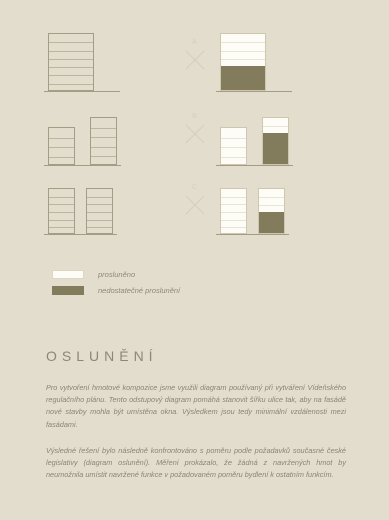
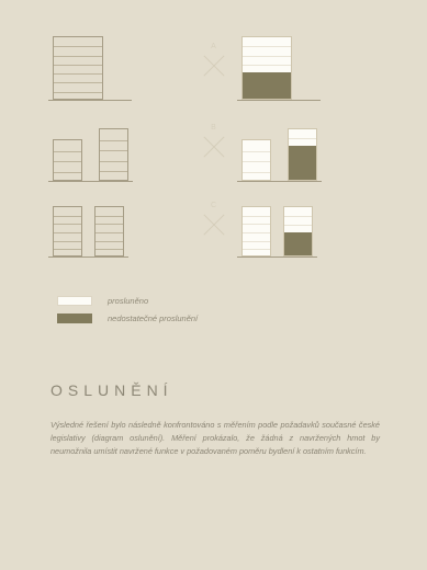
  prosluněno
  nedostatečné proslunění
  OSLUNĚNÍ
- Pro vytvoření hmotové kompozice jsme využili diagram používaný při vytváření Vídeňského regulačního plánu. Tento odstupový diagram pomáhá stanovit šířku ulice tak, aby na fasádě nové stavby mohla být umístěna okna. Výsledkem jsou tedy minimální vzdálenosti mezi fasádami.
- Výsledné řešení bylo následně konfrontováno s poměru podle požadavků současné české legislativy (diagram oslunění). Měření prokázalo, že žádná z navržených hmot by neumožnila umístit navržené funkce v požadovaném poměru bydlení k ostatním funkcím.
+ Výsledné řešení bylo následně konfrontováno s měřením podle požadavků současné české legislativy (diagram oslunění). Měření prokázalo, že žádná z navržených hmot by neumožnila umístit navržené funkce v požadovaném poměru bydlení k ostatním funkcím.
